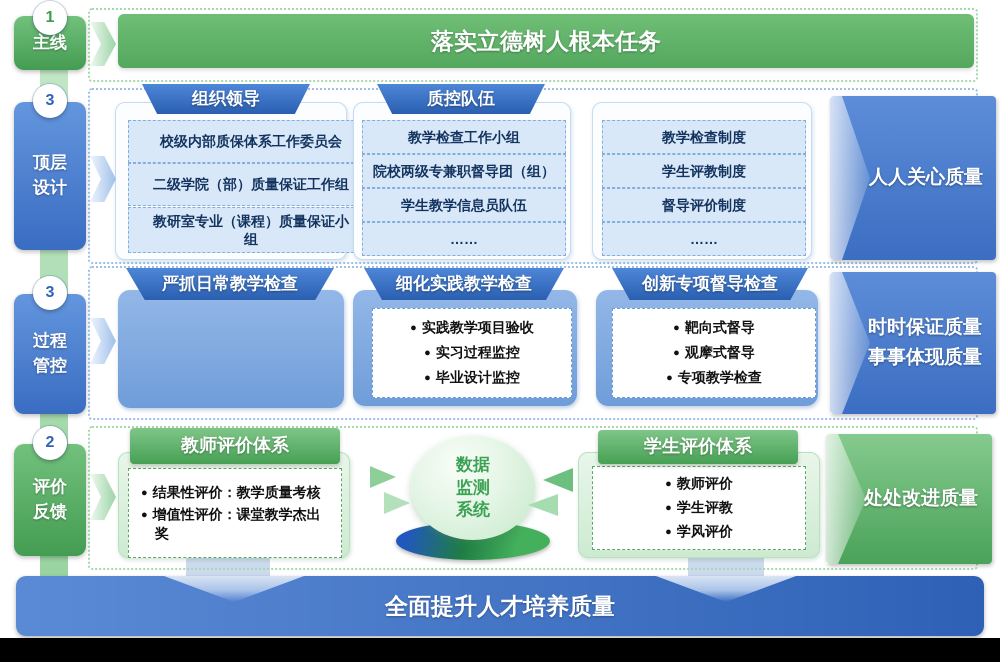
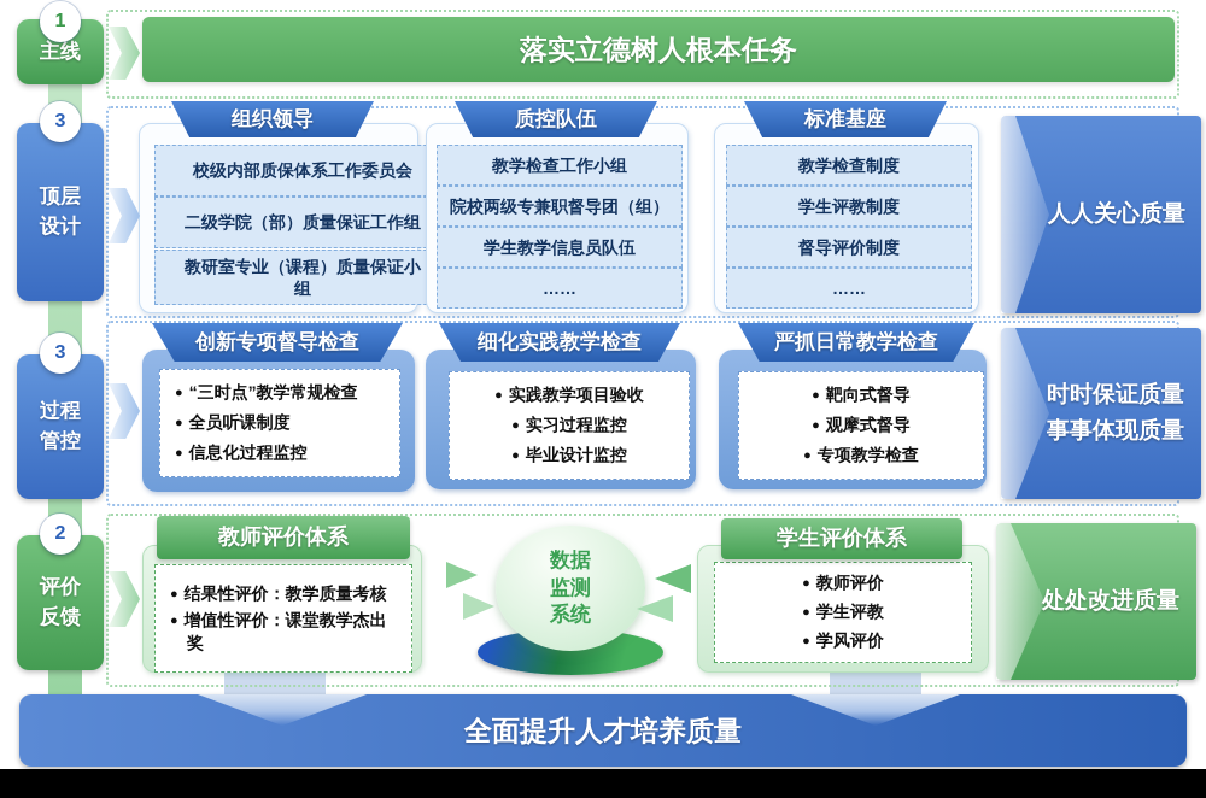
  主线
  1
  落实立德树人根本任务
  顶层
  设计
  3
  组织领导
  校级内部质保体系工作委员会
  二级学院（部）质量保证工作组
  教研室专业（课程）质量保证小组
  质控队伍
  教学检查工作小组
  院校两级专兼职督导团（组）
  学生教学信息员队伍
  ……
+ 标准基座
  教学检查制度
  学生评教制度
  督导评价制度
  ……
  人人关心质量
  过程
  管控
  3
- 严抓日常教学检查
+ 创新专项督导检查
+ “三时点”教学常规检查
+ 全员听课制度
+ 信息化过程监控
  细化实践教学检查
  实践教学项目验收
  实习过程监控
  毕业设计监控
- 创新专项督导检查
+ 严抓日常教学检查
  靶向式督导
  观摩式督导
  专项教学检查
  时时保证质量
  事事体现质量
  评价
  反馈
  2
  教师评价体系
  结果性评价：教学质量考核
  增值性评价：课堂教学杰出奖
  数据
  监测
  系统
  学生评价体系
  教师评价
  学生评教
  学风评价
  处处改进质量
  全面提升人才培养质量
